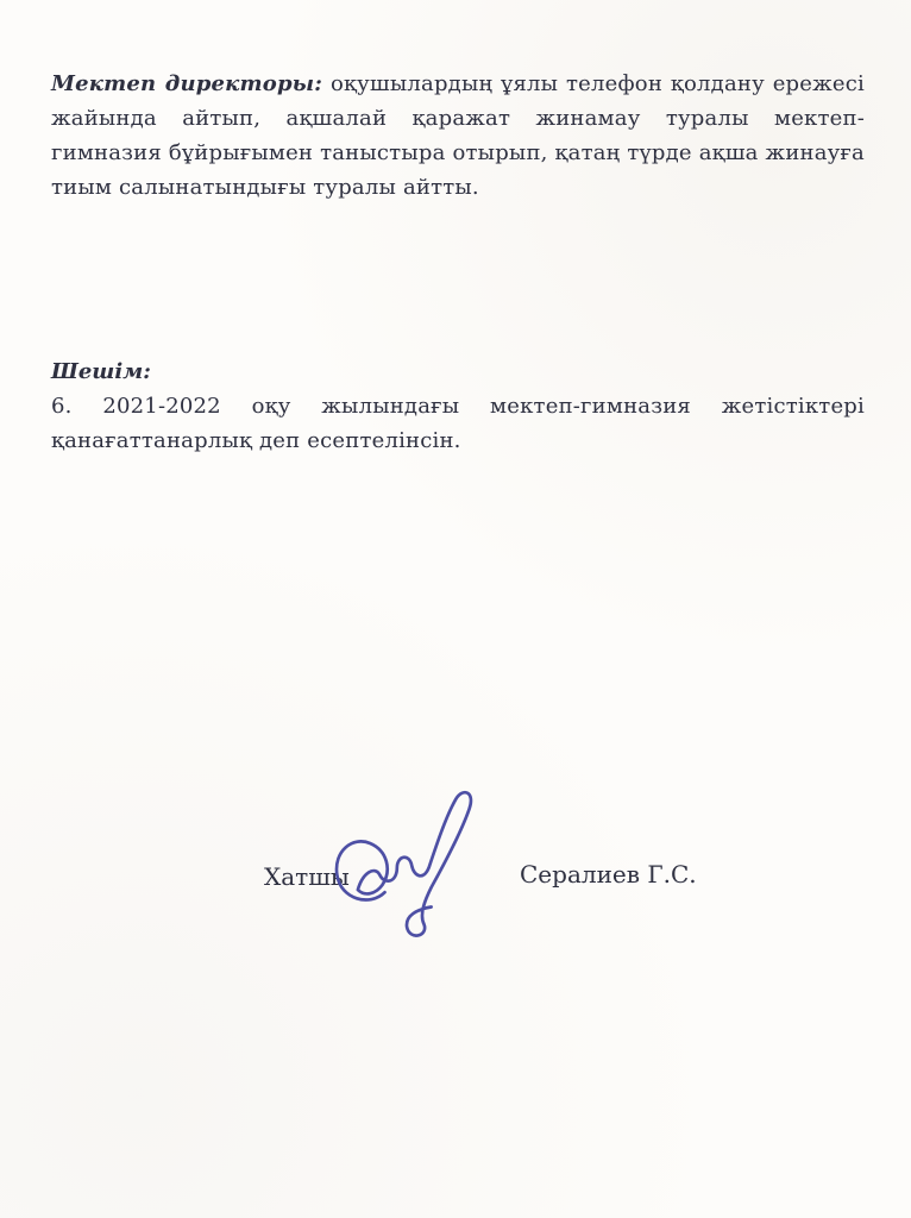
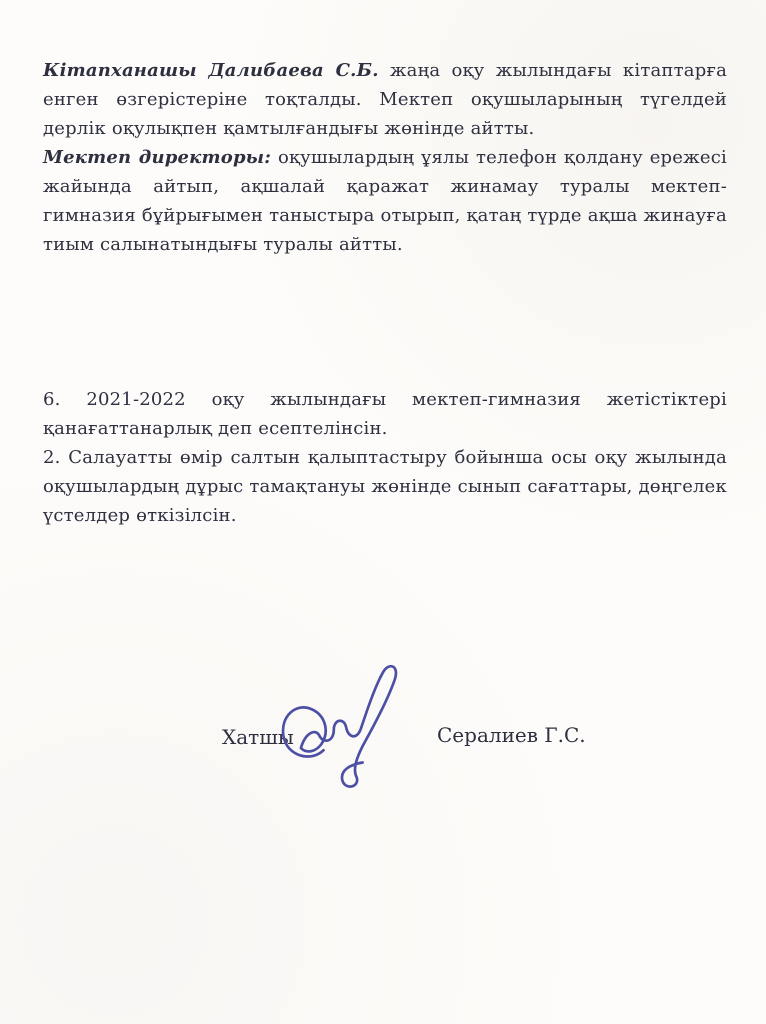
+ Кітапханашы Далибаева С.Б. жаңа оқу жылындағы кітаптарға енген өзгерістеріне тоқталды. Мектеп оқушыларының түгелдей дерлік оқулықпен қамтылғандығы жөнінде айтты.
  Мектеп директоры: оқушылардың ұялы телефон қолдану ережесі жайында айтып, ақшалай қаражат жинамау туралы мектеп-гимназия бұйрығымен таныстыра отырып, қатаң түрде ақша жинауға тиым салынатындығы туралы айтты.
- Шешім:
  6. 2021-2022 оқу жылындағы мектеп-гимназия жетістіктері қанағаттанарлық деп есептелінсін.
+ 2. Салауатты өмір салтын қалыптастыру бойынша осы оқу жылында оқушылардың дұрыс тамақтануы жөнінде сынып сағаттары, дөңгелек үстелдер өткізілсін.
  Хатшы
  Сералиев Г.С.
